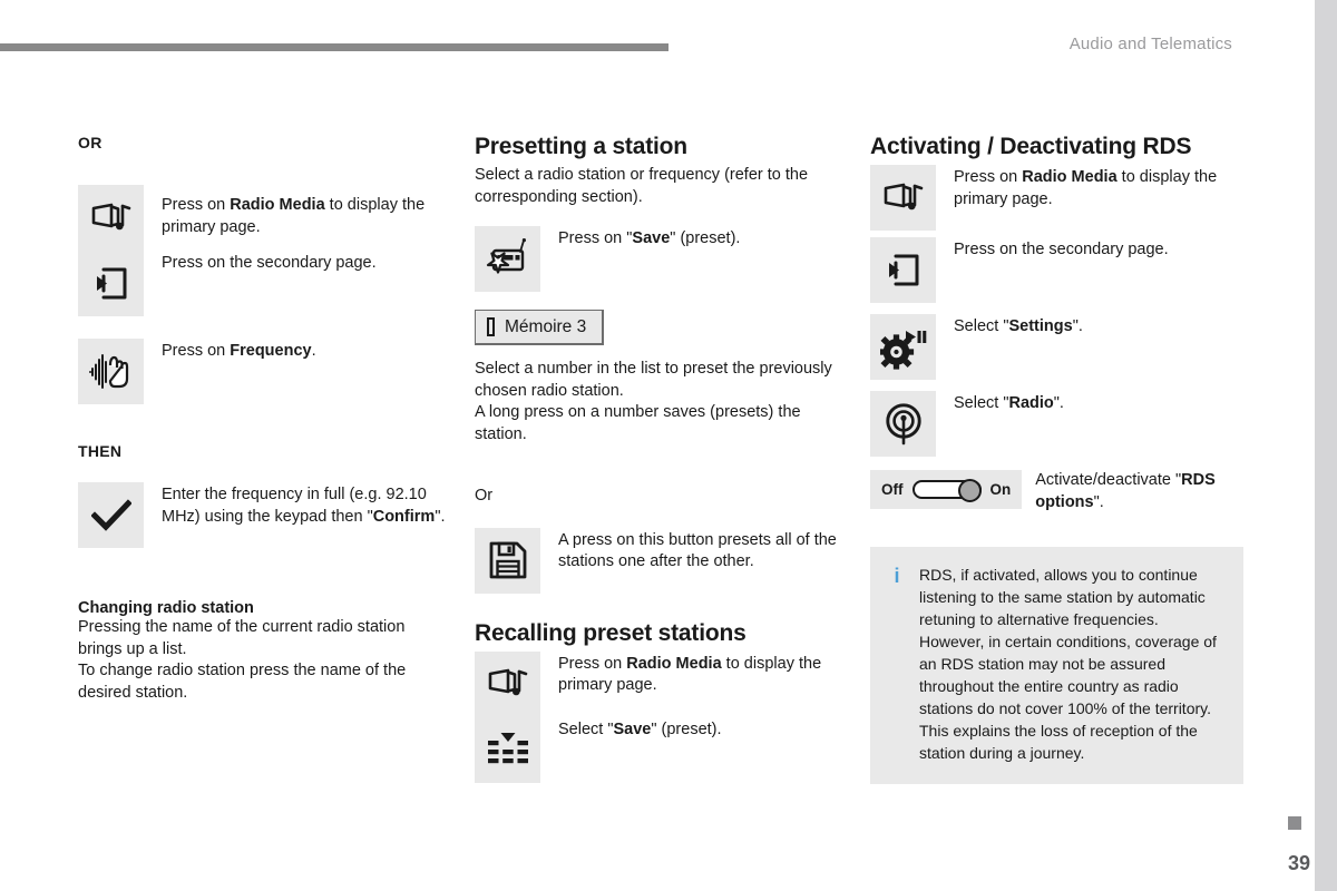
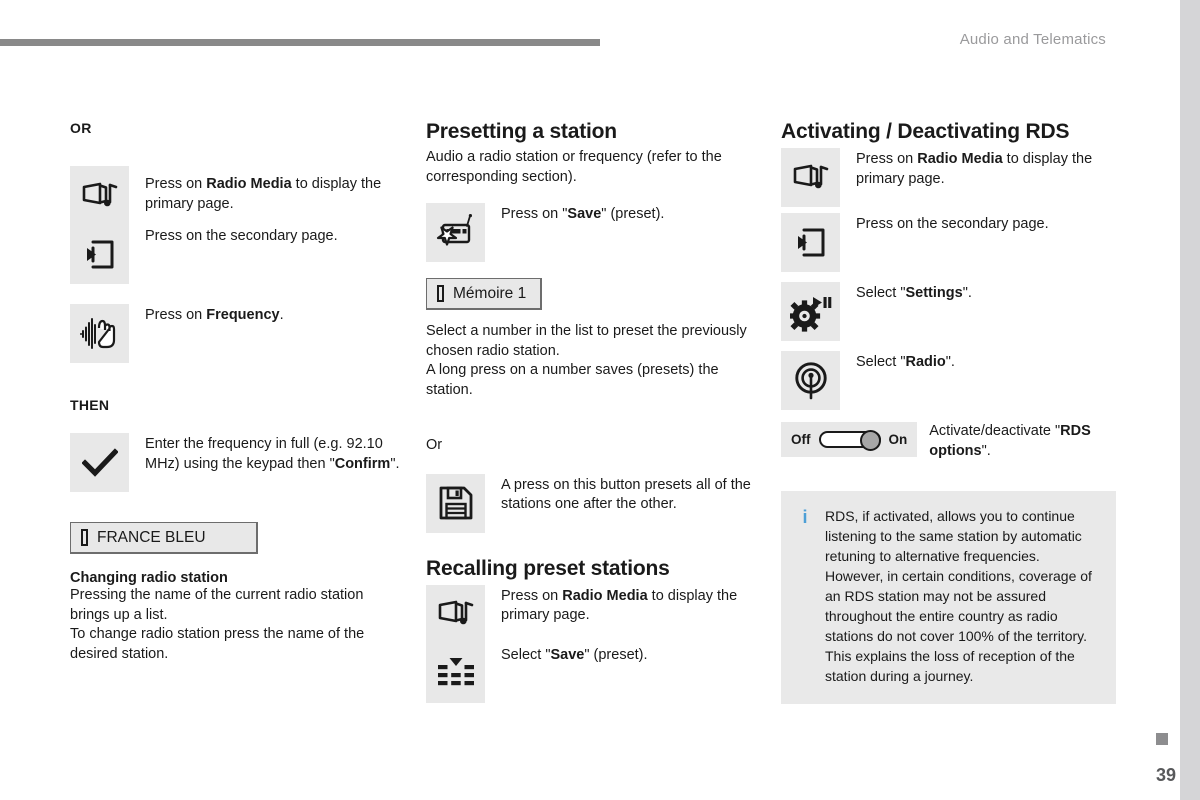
  Audio and Telematics
  39
  OR
  Press on Radio Media to display the primary page.
  Press on the secondary page.
  Press on Frequency.
  THEN
  Enter the frequency in full (e.g. 92.10 MHz) using the keypad then "Confirm".
+ FRANCE BLEU
  Changing radio station
  Pressing the name of the current radio station brings up a list.
  To change radio station press the name of the desired station.
  Presetting a station
- Select a radio station or frequency (refer to the corresponding section).
+ Audio a radio station or frequency (refer to the corresponding section).
  Press on "Save" (preset).
- Mémoire 3
+ Mémoire 1
  Select a number in the list to preset the previously chosen radio station.
  A long press on a number saves (presets) the station.
  Or
  A press on this button presets all of the stations one after the other.
  Recalling preset stations
  Press on Radio Media to display the primary page.
  Select "Save" (preset).
  Activating / Deactivating RDS
  Press on Radio Media to display the primary page.
  Press on the secondary page.
  Select "Settings".
  Select "Radio".
  Off
  On
  Activate/deactivate "RDS options".
  i
  RDS, if activated, allows you to continue listening to the same station by automatic retuning to alternative frequencies. However, in certain conditions, coverage of an RDS station may not be assured throughout the entire country as radio stations do not cover 100% of the territory. This explains the loss of reception of the station during a journey.
